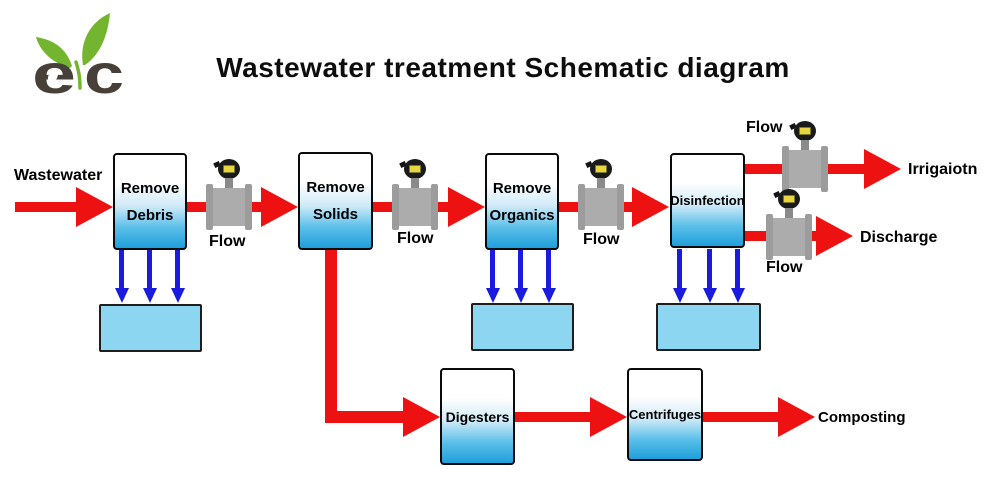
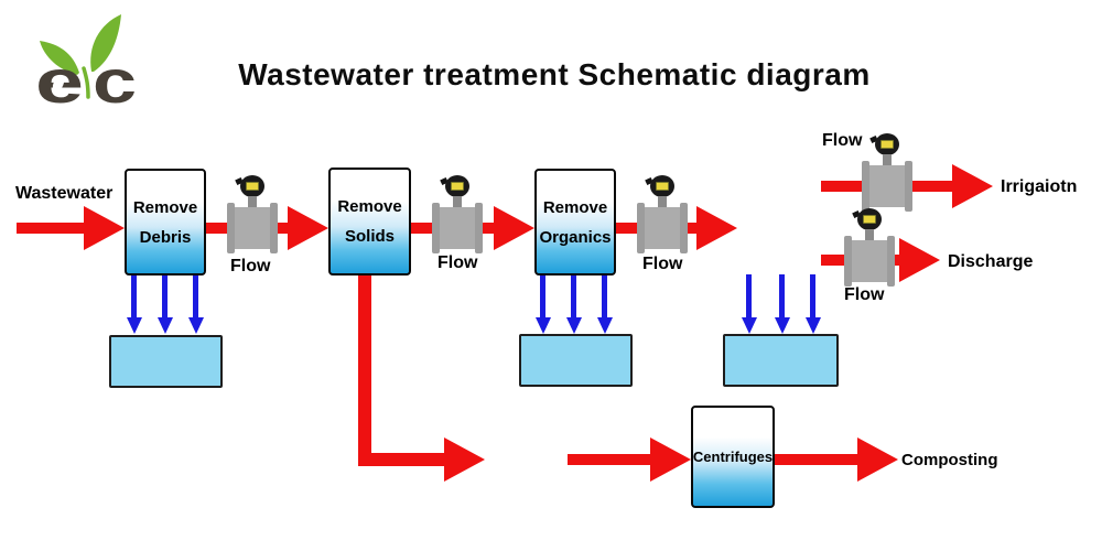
  c
  Wastewater treatment Schematic diagram
  Remove
  Debris
  Remove
  Solids
  Remove
  Organics
- Disinfection
- Digesters
  Centrifuges
  Wastewater
  Flow
  Flow
  Flow
  Flow
  Flow
  Irrigaiotn
  Discharge
  Composting
